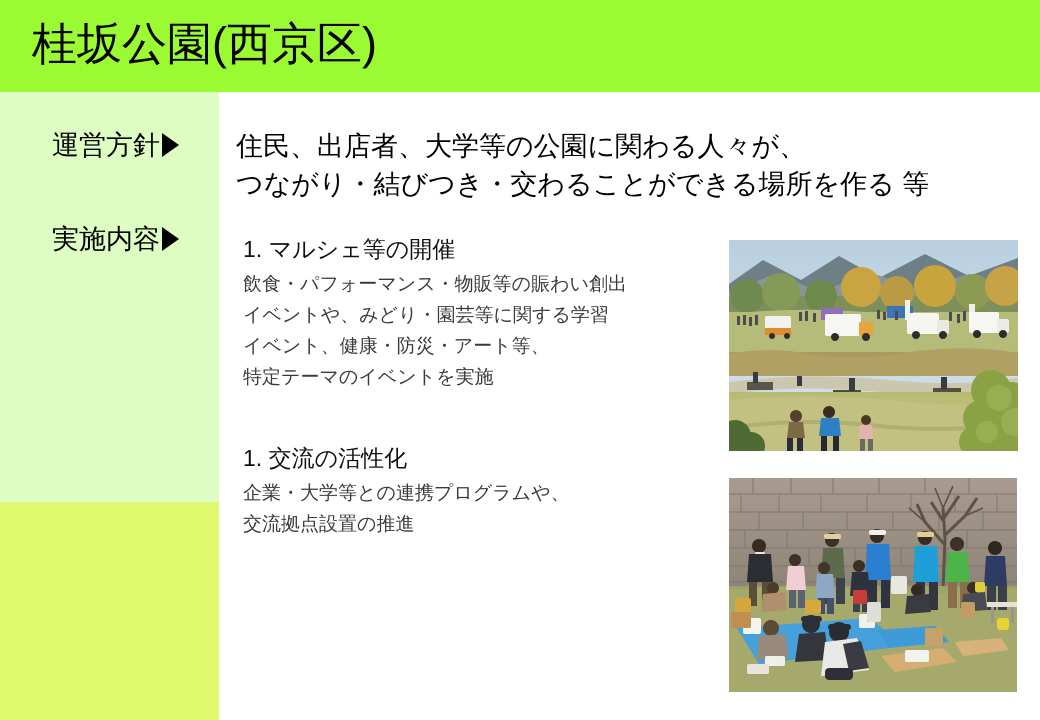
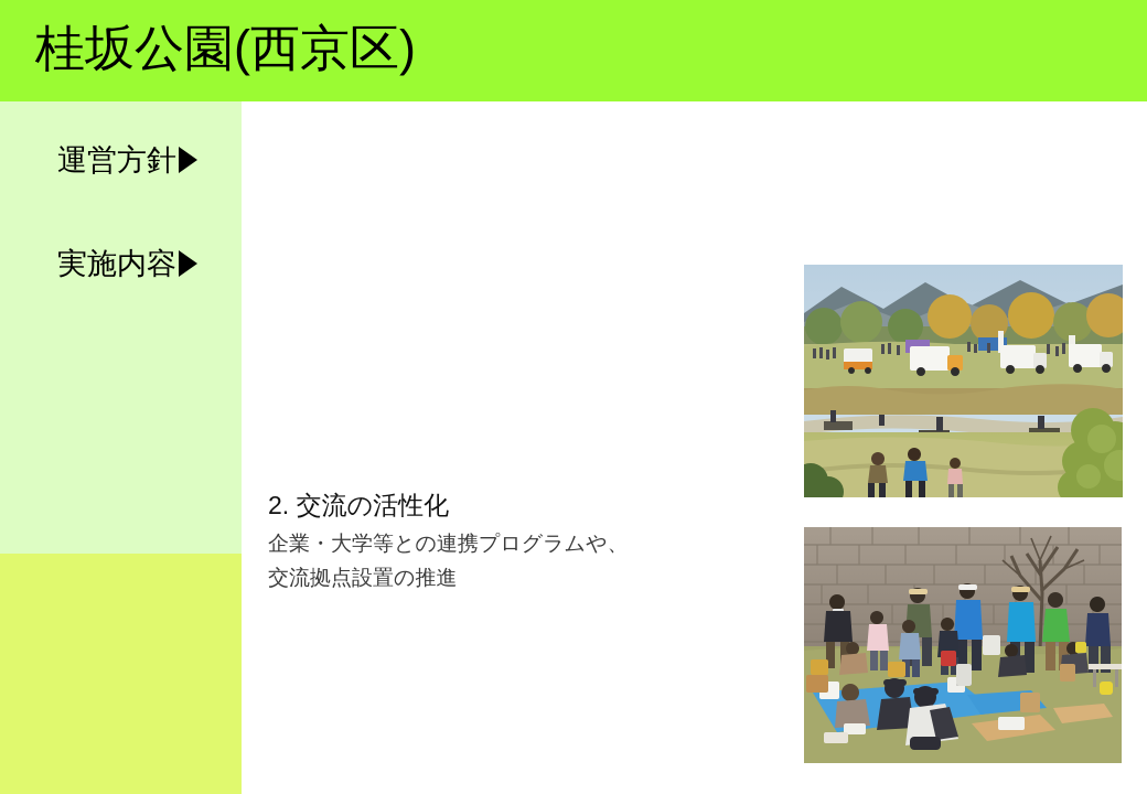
  桂坂公園(西京区)
  運営方針
  実施内容
- 住民、出店者、大学等の公園に関わる人々が、
- つながり・結びつき・交わることができる場所を作る 等
- 1. マルシェ等の開催
- 飲食・パフォーマンス・物販等の賑わい創出
- イベントや、みどり・園芸等に関する学習
- イベント、健康・防災・アート等、
- 特定テーマのイベントを実施
- 1. 交流の活性化
+ 2. 交流の活性化
  企業・大学等との連携プログラムや、
  交流拠点設置の推進
